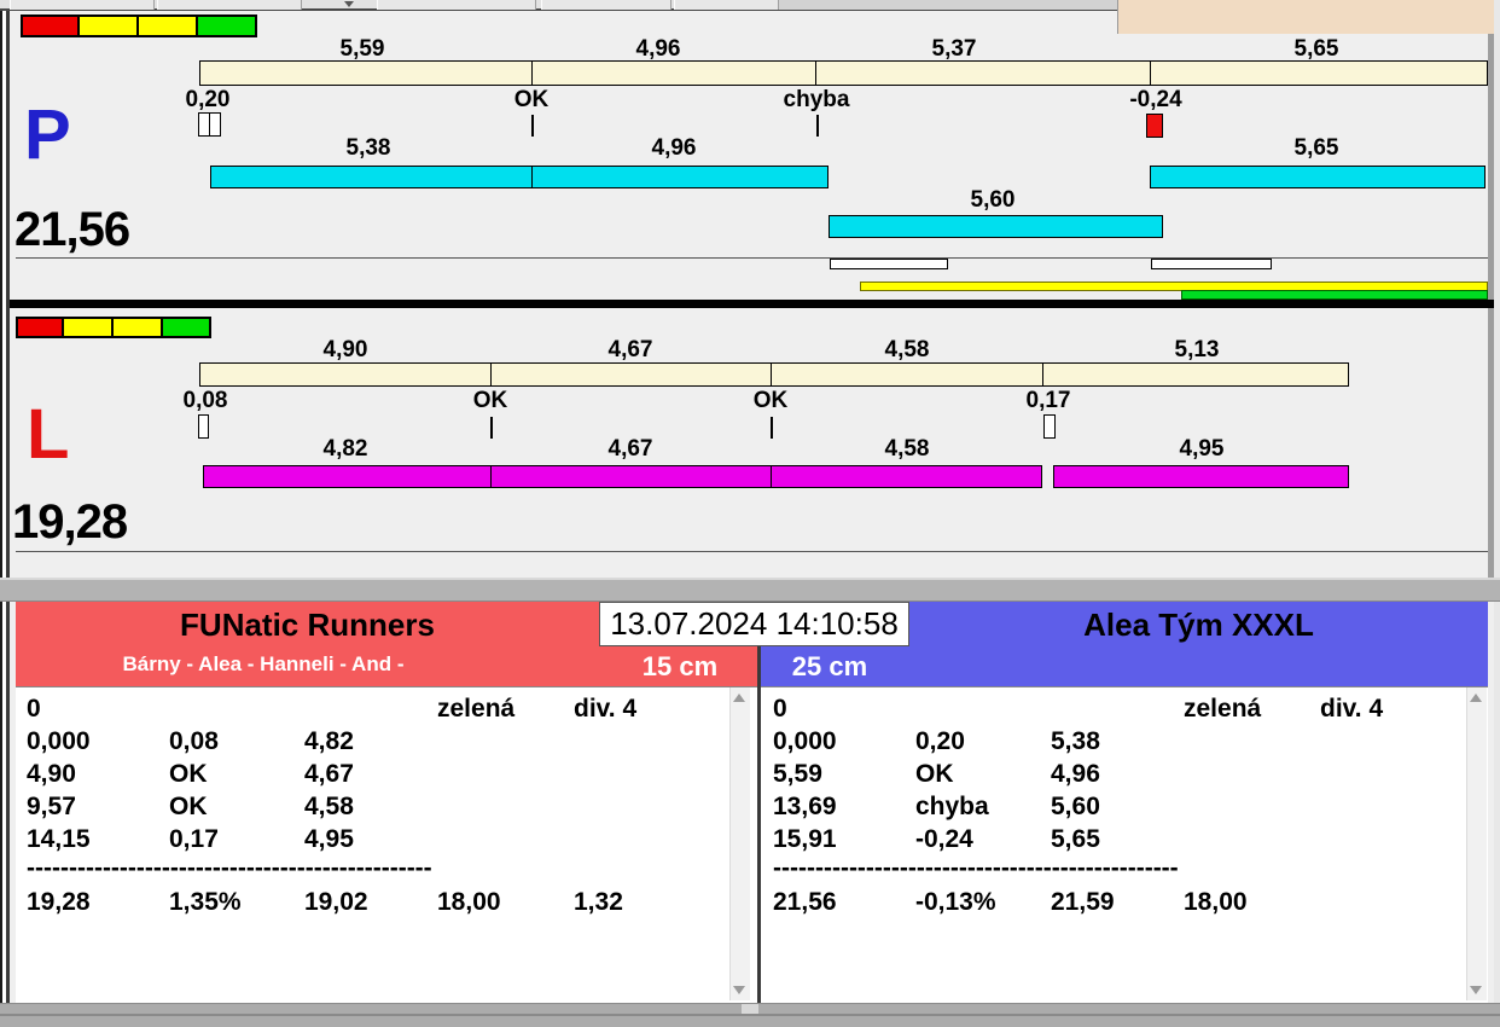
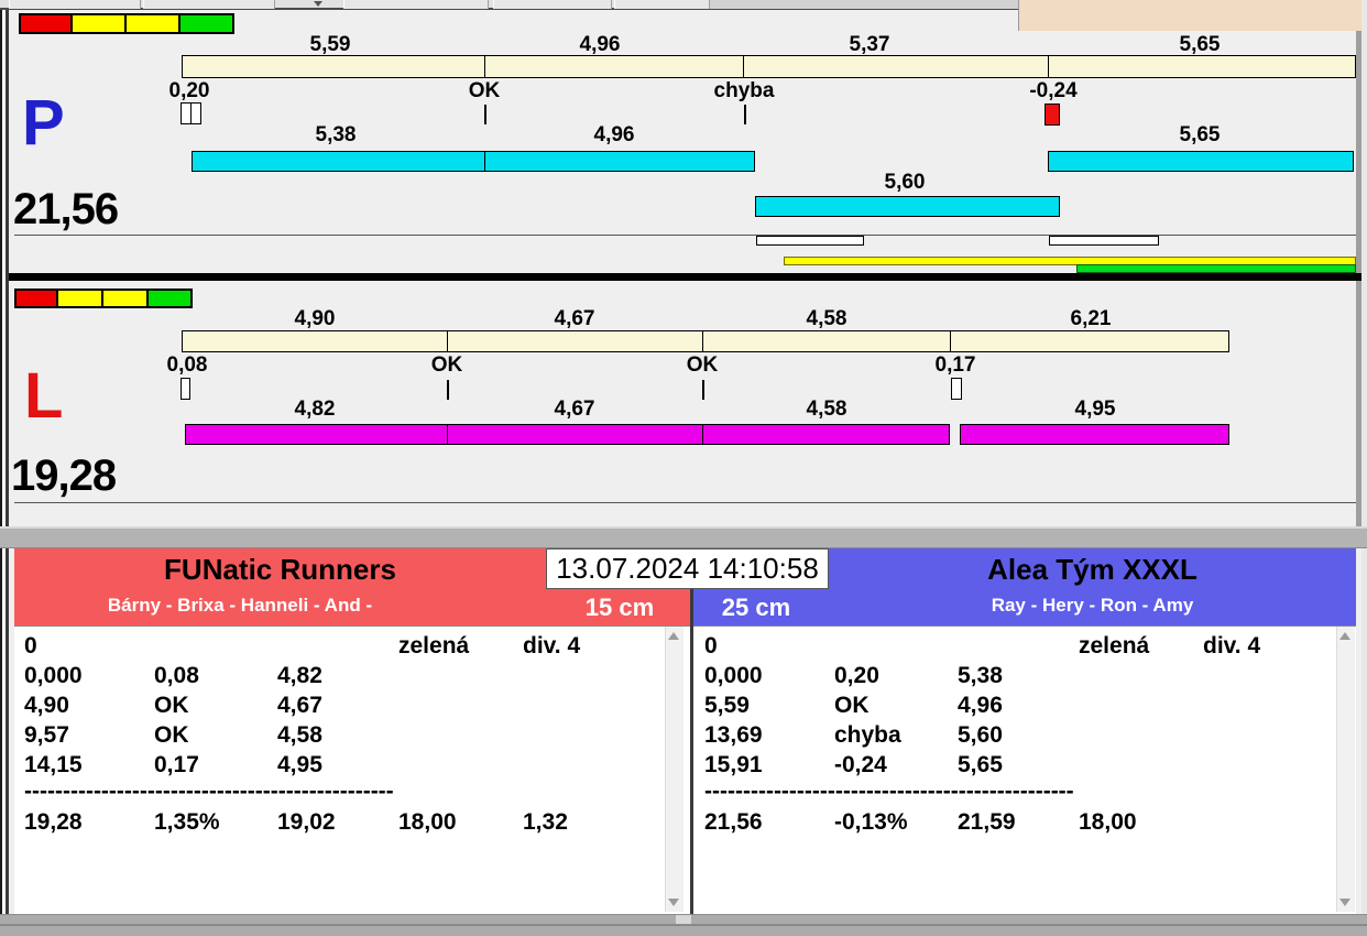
  5,59
  4,96
  5,37
  5,65
  0,20
  OK
  chyba
  -0,24
  5,38
  4,96
  5,65
  5,60
  P
  21,56
  4,90
  4,67
  4,58
- 5,13
+ 6,21
  0,08
  OK
  OK
  0,17
  4,82
  4,67
  4,58
  4,95
  L
  19,28
  FUNatic Runners
- Bárny - Alea - Hanneli - And -
+ Bárny - Brixa - Hanneli - And -
  15 cm
  Alea Tým XXXL
+ Ray - Hery - Ron - Amy
  25 cm
  13.07.2024 14:10:58
  0
  zelená
  div. 4
  0,000
  0,08
  4,82
  4,90
  OK
  4,67
  9,57
  OK
  4,58
  14,15
  0,17
  4,95
  ------------------------------------------------
  19,28
  1,35%
  19,02
  18,00
  1,32
  0
  zelená
  div. 4
  0,000
  0,20
  5,38
  5,59
  OK
  4,96
  13,69
  chyba
  5,60
  15,91
  -0,24
  5,65
  ------------------------------------------------
  21,56
  -0,13%
  21,59
  18,00
